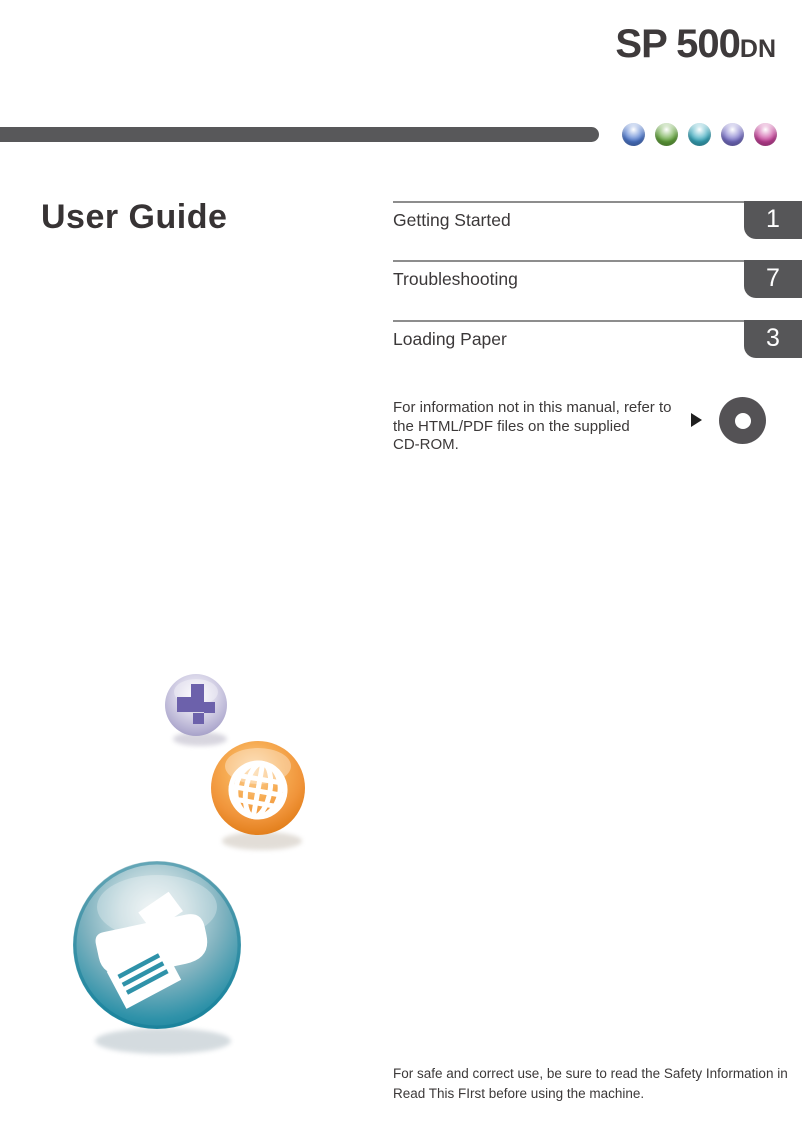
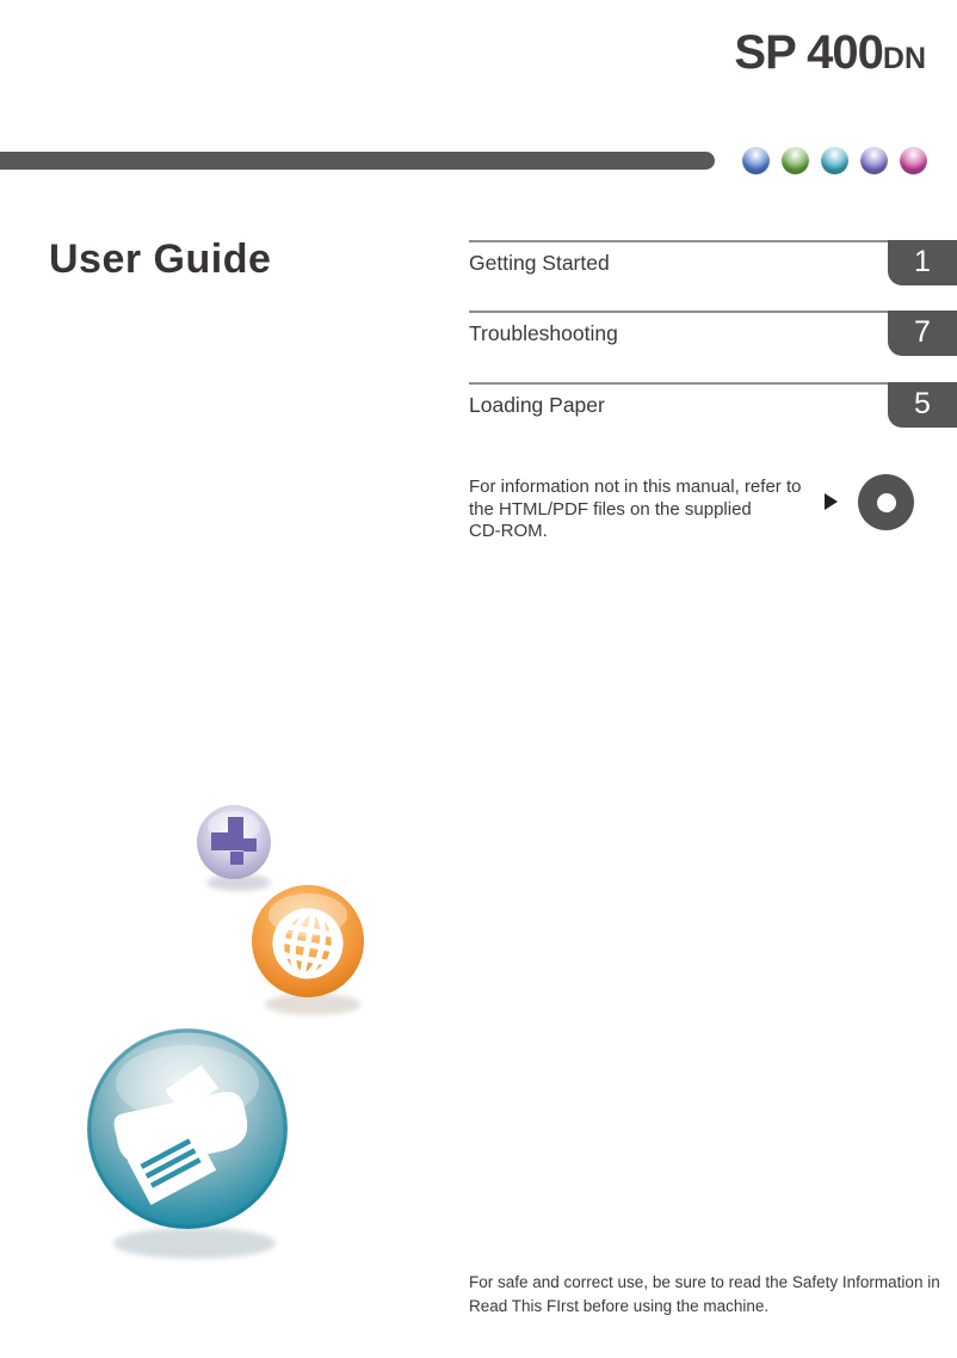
- SP 500DN
+ SP 400DN
  User Guide
  Getting Started
  1
  Troubleshooting
  7
  Loading Paper
- 3
+ 5
  For information not in this manual, refer to
  the HTML/PDF files on the supplied
  CD-ROM.
  For safe and correct use, be sure to read the Safety Information in
  Read This FIrst before using the machine.
